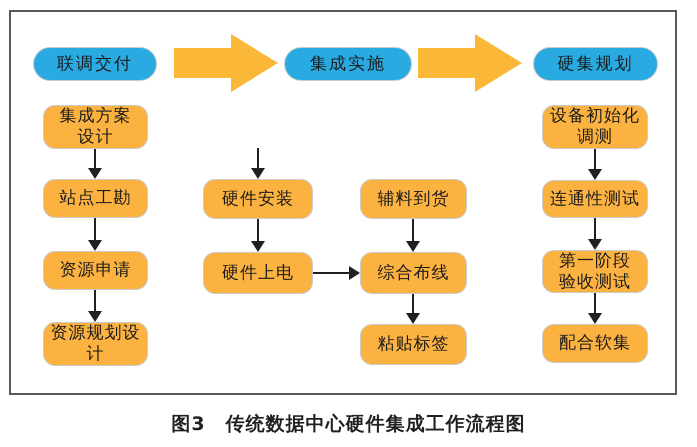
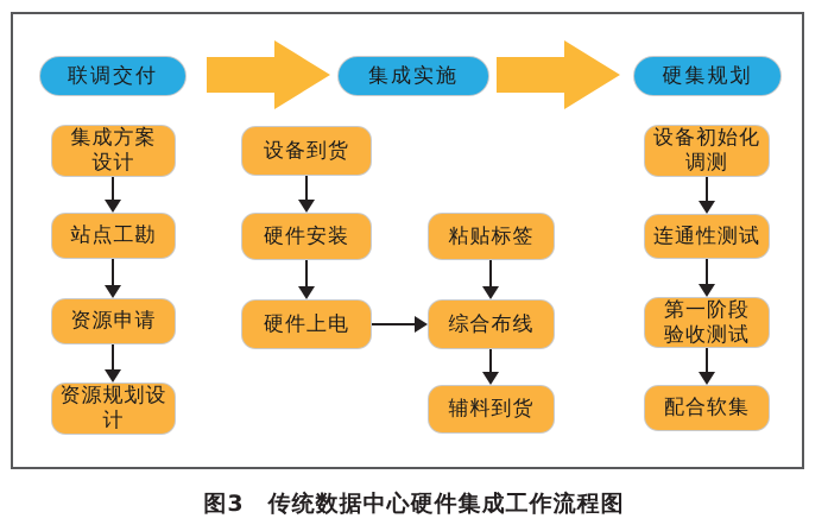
  联调交付
  集成实施
  硬集规划
  集成方案
  设计
  站点工勘
  资源申请
  资源规划设
  计
+ 设备到货
  硬件安装
  硬件上电
- 辅料到货
+ 粘贴标签
  综合布线
- 粘贴标签
+ 辅料到货
  设备初始化
  调测
  连通性测试
  第一阶段
  验收测试
  配合软集
  图3 传统数据中心硬件集成工作流程图
